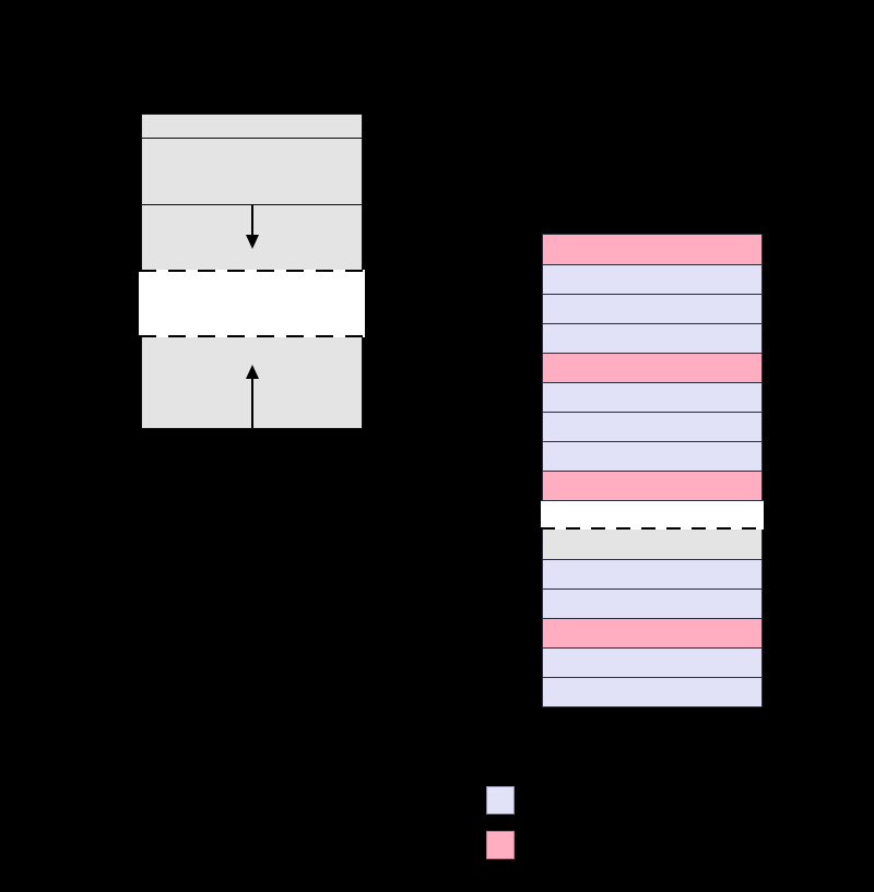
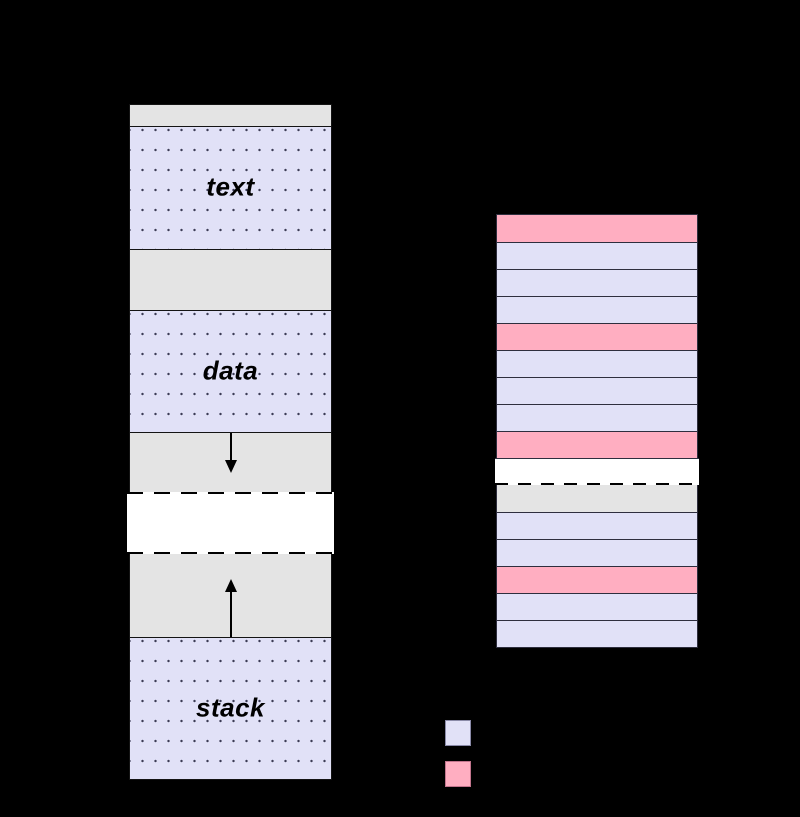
+ text
+ data
+ stack
